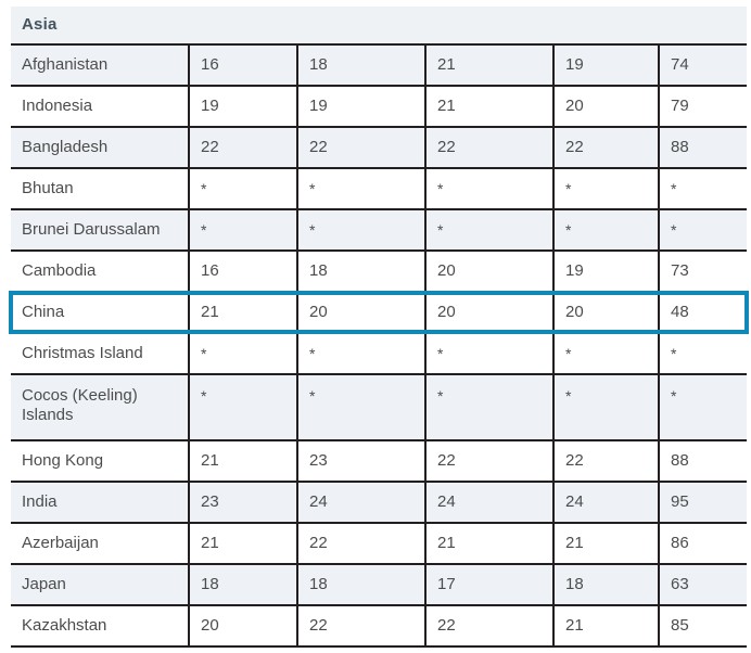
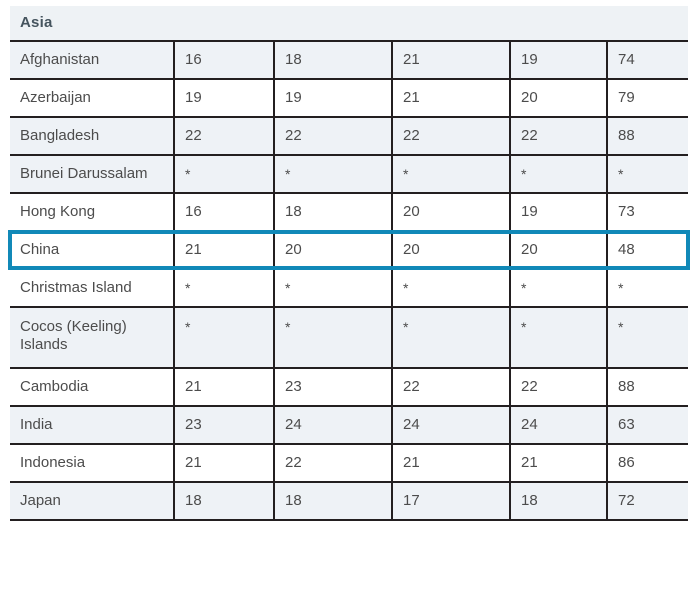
  Asia
  Afghanistan	16	18	21	19	74
- Indonesia	19	19	21	20	79
+ Azerbaijan	19	19	21	20	79
  Bangladesh	22	22	22	22	88
- Bhutan	*	*	*	*	*
  Brunei Darussalam	*	*	*	*	*
- Cambodia	16	18	20	19	73
+ Hong Kong	16	18	20	19	73
  China	21	20	20	20	48
  Christmas Island	*	*	*	*	*
  Cocos (Keeling) Islands	*	*	*	*	*
- Hong Kong	21	23	22	22	88
+ Cambodia	21	23	22	22	88
- India	23	24	24	24	95
+ India	23	24	24	24	63
- Azerbaijan	21	22	21	21	86
+ Indonesia	21	22	21	21	86
- Japan	18	18	17	18	63
+ Japan	18	18	17	18	72
- Kazakhstan	20	22	22	21	85
